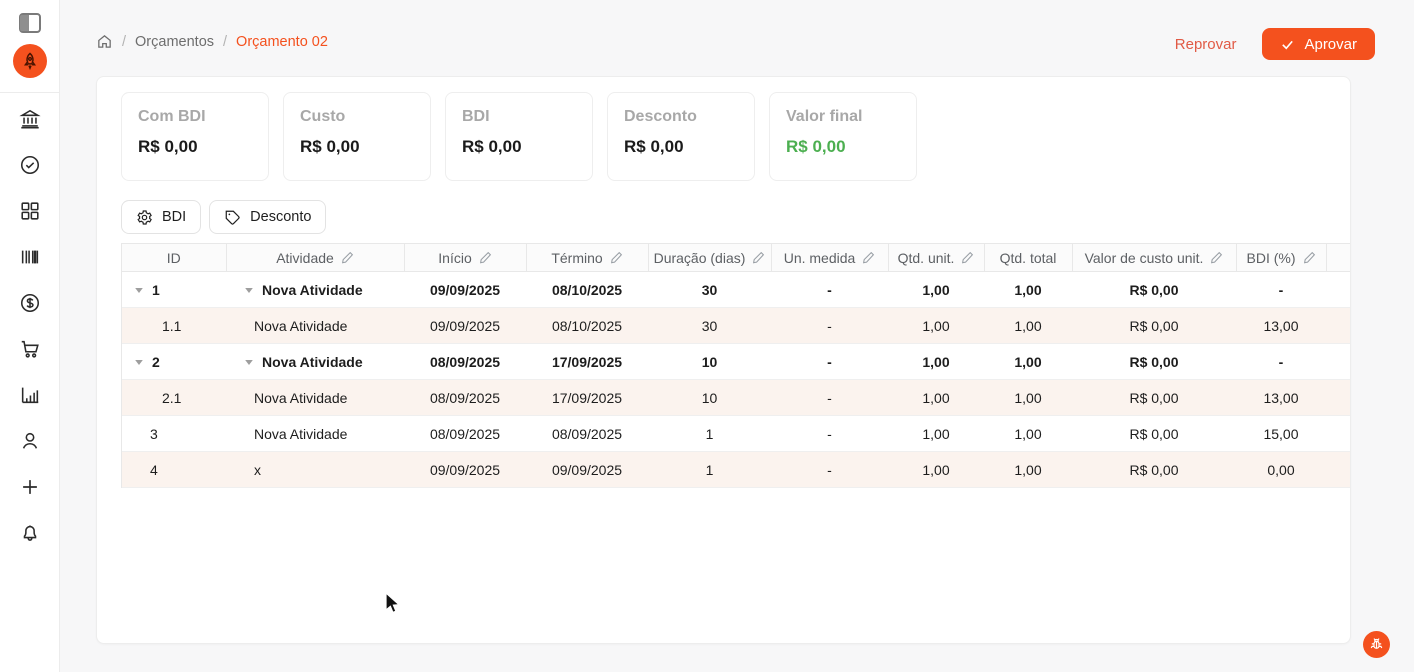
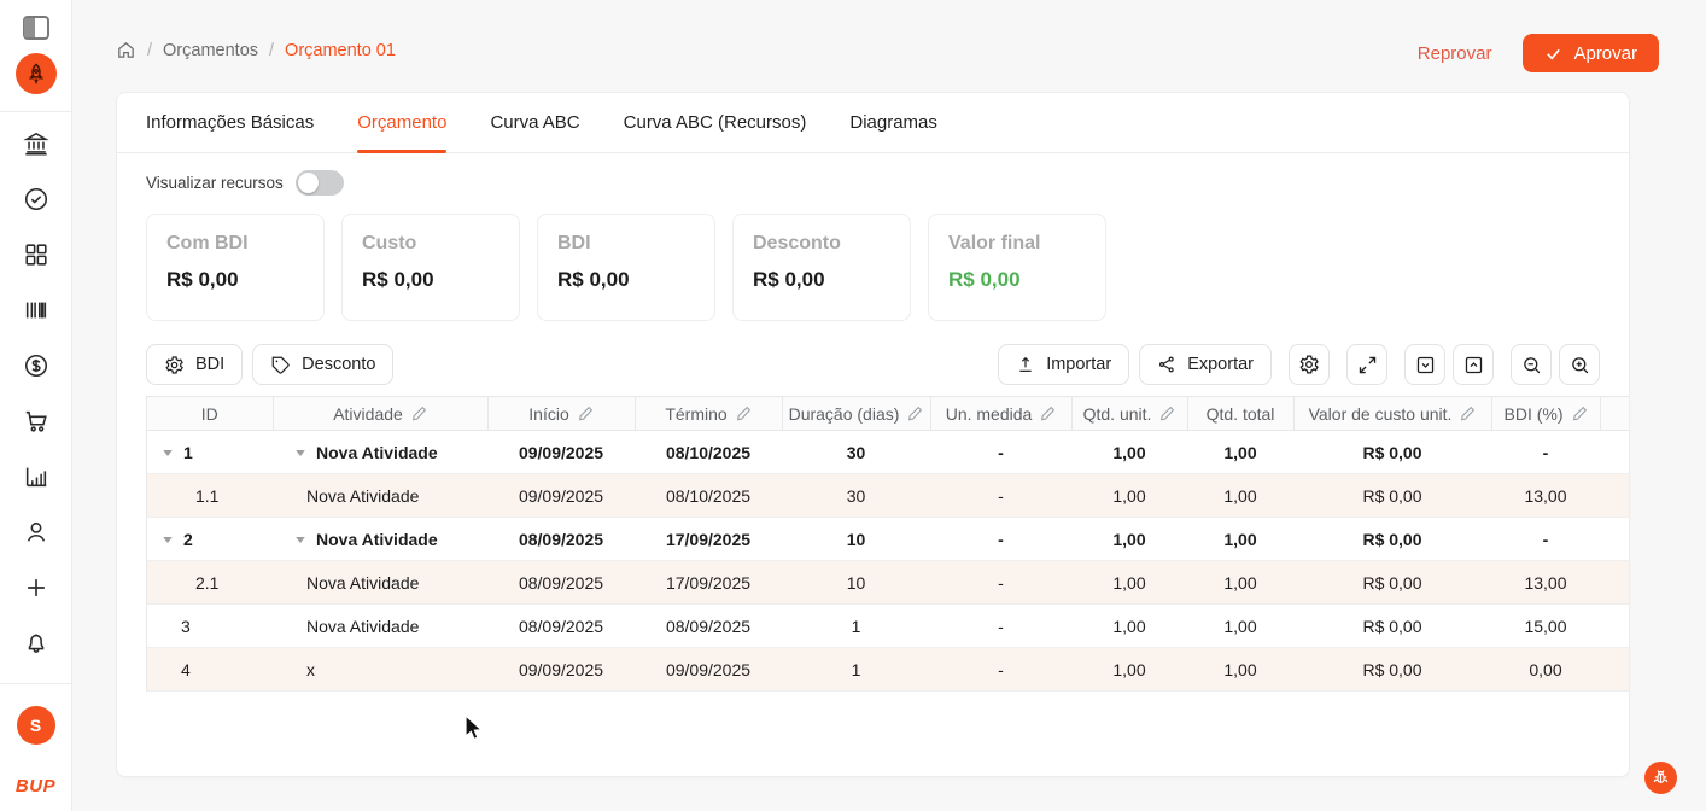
+ S
+ BUP
  /
  Orçamentos
  /
- Orçamento 02
+ Orçamento 01
  Reprovar
  Aprovar
+ Informações Básicas
+ Orçamento
+ Curva ABC
+ Curva ABC (Recursos)
+ Diagramas
+ Visualizar recursos
  Com BDI
  R$ 0,00
  Custo
  R$ 0,00
  BDI
  R$ 0,00
  Desconto
  R$ 0,00
  Valor final
  R$ 0,00
  BDI
  Desconto
+ Importar
+ Exportar
  ID	Atividade	Início	Término	Duração (dias)	Un. medida	Qtd. unit.	Qtd. total	Valor de custo unit.	BDI (%)
  1	Nova Atividade	09/09/2025	08/10/2025	30	-	1,00	1,00	R$ 0,00	-
  1.1	Nova Atividade	09/09/2025	08/10/2025	30	-	1,00	1,00	R$ 0,00	13,00
  2	Nova Atividade	08/09/2025	17/09/2025	10	-	1,00	1,00	R$ 0,00	-
  2.1	Nova Atividade	08/09/2025	17/09/2025	10	-	1,00	1,00	R$ 0,00	13,00
  3	Nova Atividade	08/09/2025	08/09/2025	1	-	1,00	1,00	R$ 0,00	15,00
  4	x	09/09/2025	09/09/2025	1	-	1,00	1,00	R$ 0,00	0,00
